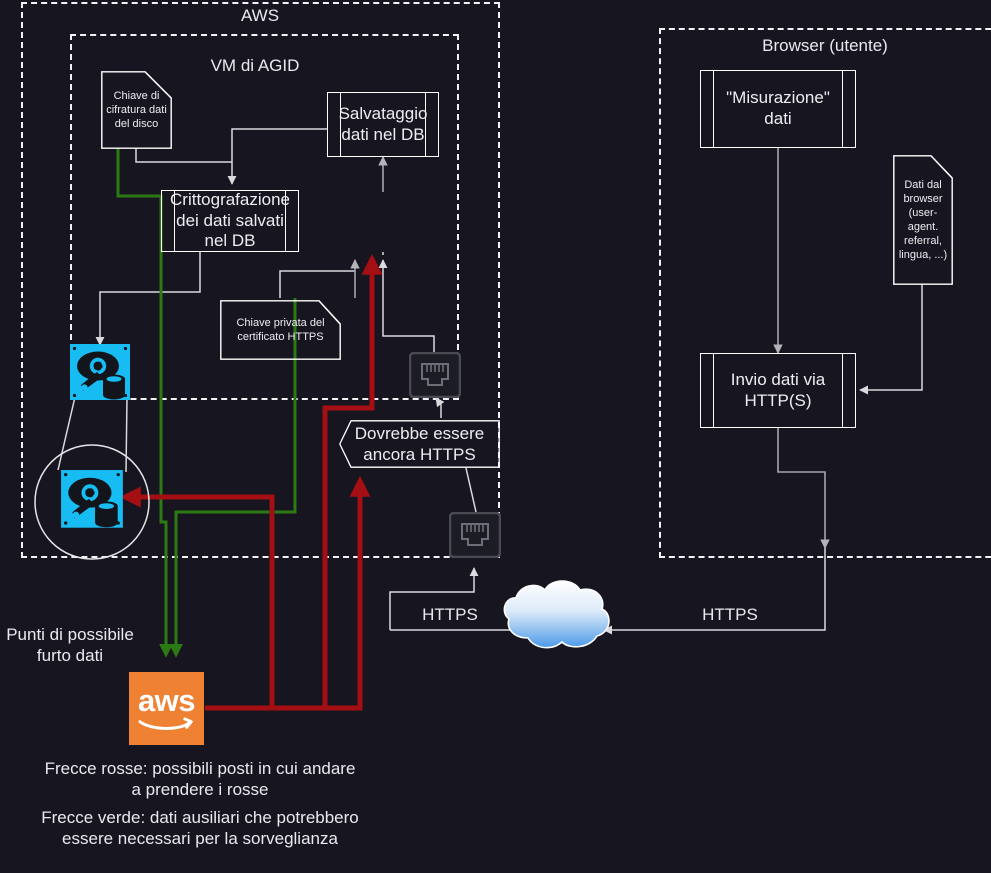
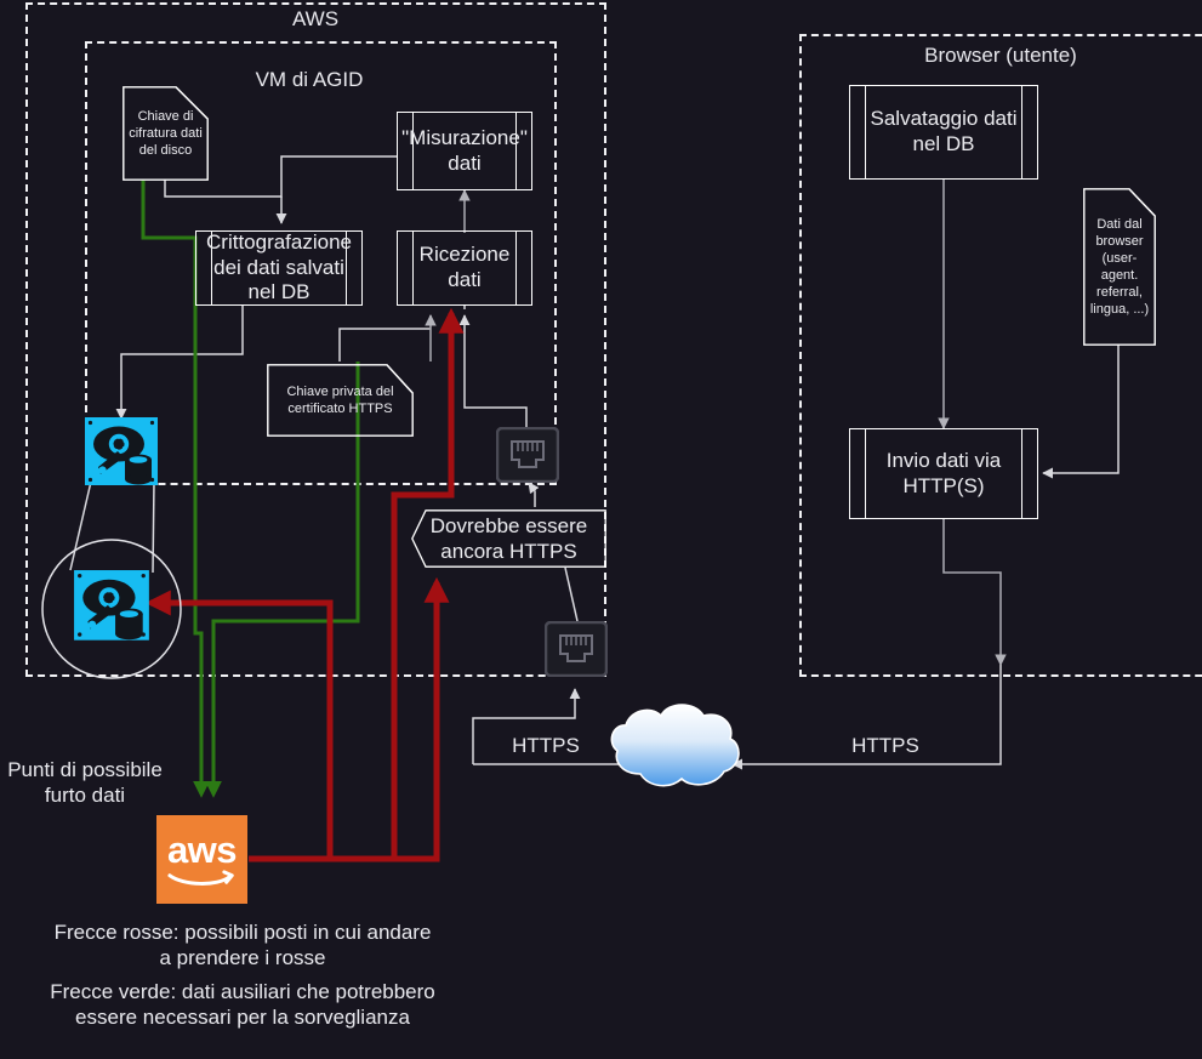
  AWS
  VM di AGID
  Browser (utente)
- Salvataggio dati nel DB
+ "Misurazione" dati
  Crittografazione dei dati salvati nel DB
+ Ricezione dati
- "Misurazione" dati
+ Salvataggio dati nel DB
  Invio dati via HTTP(S)
  Chiave di cifratura dati del disco
  Chiave privata del certificato HTTPS
  Dati dal browser (user-agent. referral, lingua, ...)
  Dovrebbe essere ancora HTTPS
  HTTPS
  HTTPS
  Punti di possibile furto dati
  aws
  Frecce rosse: possibili posti in cui andare a prendere i rosse
  Frecce verde: dati ausiliari che potrebbero essere necessari per la sorveglianza
